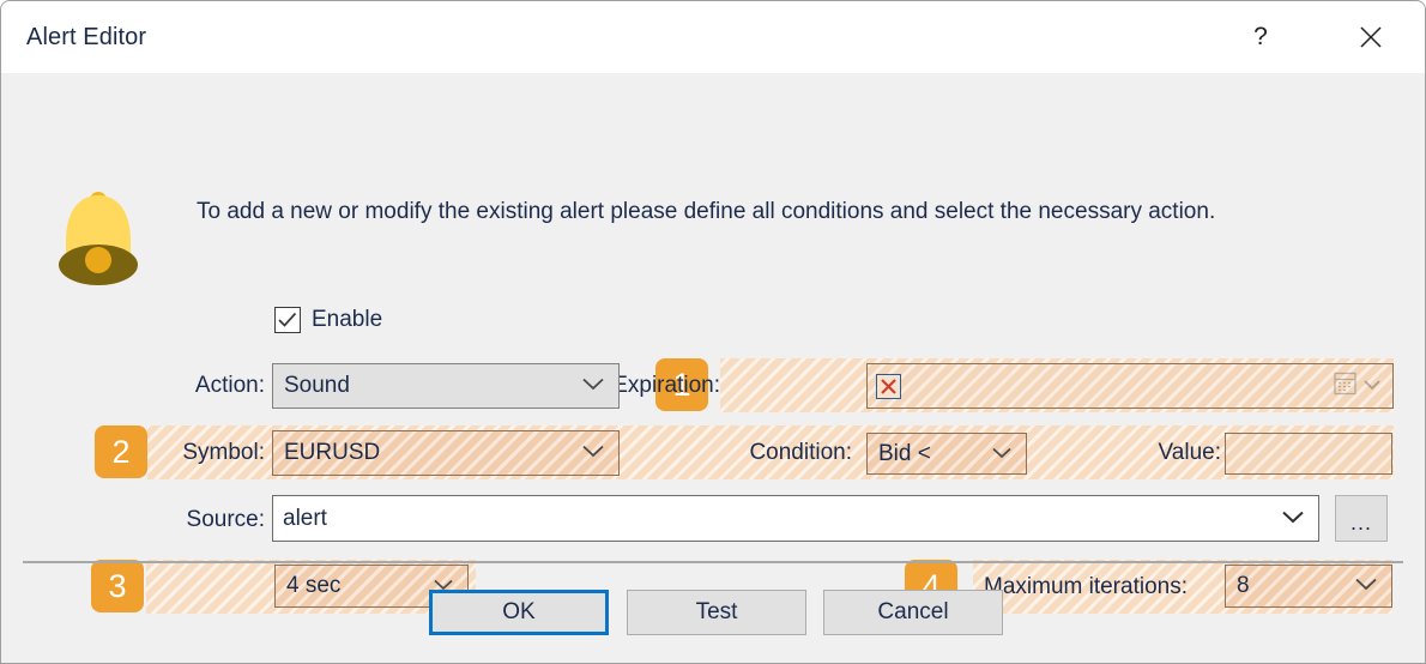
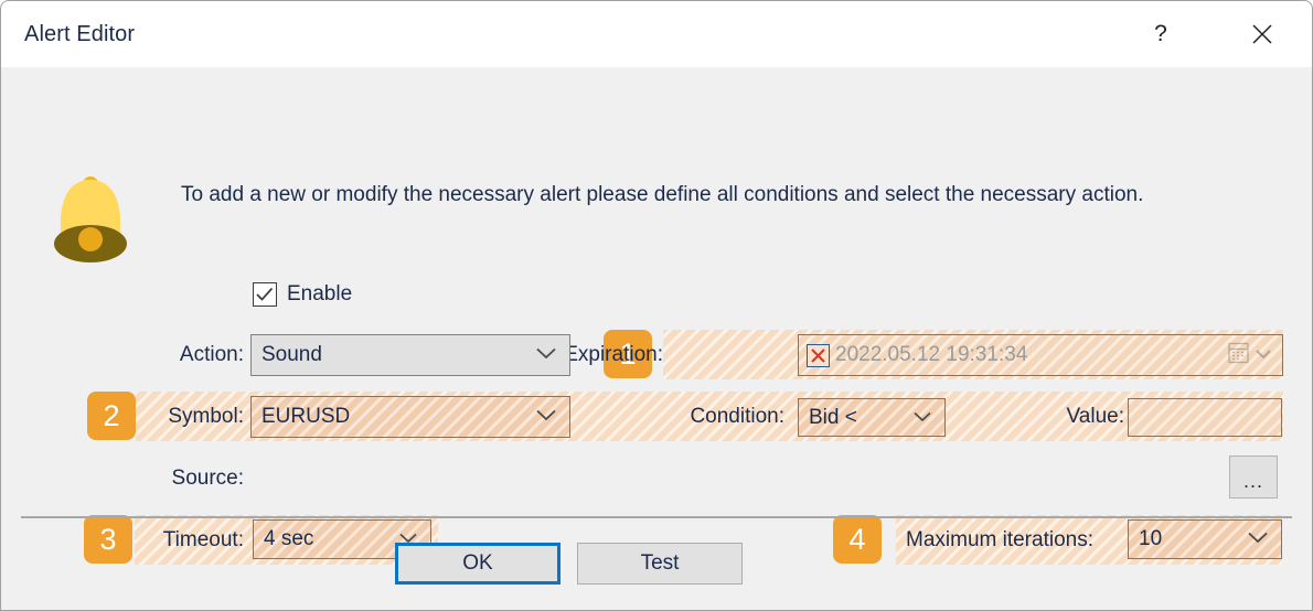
  Alert Editor
  ?
- To add a new or modify the existing alert please define all conditions and select the necessary action.
+ To add a new or modify the necessary alert please define all conditions and select the necessary action.
  Enable
  1
  2
  3
  4
  Action:
  Expiration:
  Symbol:
  Condition:
  Value:
  Source:
+ Timeout:
  Maximum iterations:
  Sound
+ 2022.05.12 19:31:34
  EURUSD
  Bid <
- alert
  ...
  4 sec
- 8
+ 10
  OK
  Test
- Cancel
